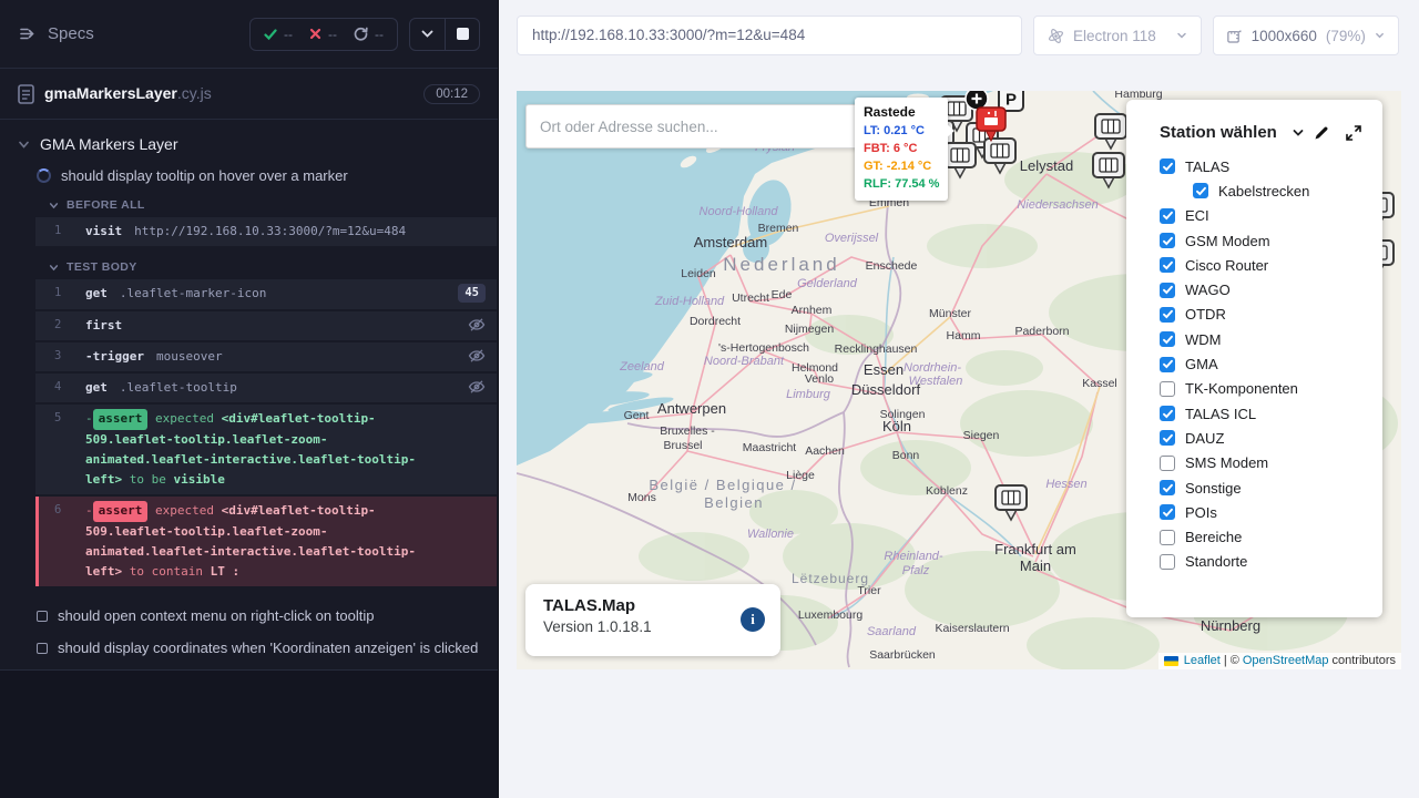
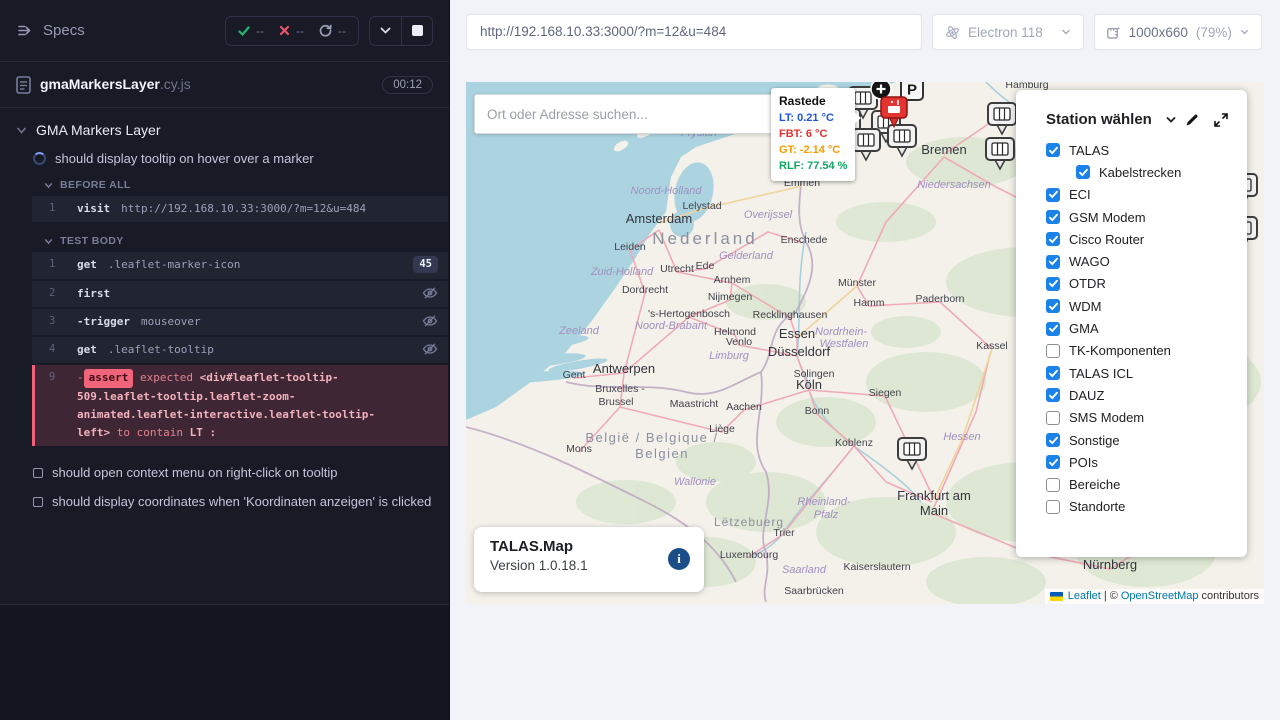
  Specs
  --
  --
  --
  gmaMarkersLayer.cy.js
  00:12
  GMA Markers Layer
  should display tooltip on hover over a marker
  BEFORE ALL
  1
  visit http://192.168.10.33:3000/?m=12&u=484
  TEST BODY
  1
  get .leaflet-marker-icon
  45
  2
  first
  3
  -trigger mouseover
  4
  get .leaflet-tooltip
- 5
- - assert expected <div#leaflet-tooltip-509.leaflet-tooltip.leaflet-zoom-animated.leaflet-interactive.leaflet-tooltip-left> to be visible
- 6
+ 9
  - assert expected <div#leaflet-tooltip-509.leaflet-tooltip.leaflet-zoom-animated.leaflet-interactive.leaflet-tooltip-left> to contain LT :
  should open context menu on right-click on tooltip
  should display coordinates when 'Koordinaten anzeigen' is clicked
  http://192.168.10.33:3000/?m=12&u=484
  Electron 118
  1000x660
  (79%)
  Nederland
  België / Belgique /
  Belgien
  Lëtzebuerg
  Noord-Holland
  Overijssel
  Gelderland
  Zuid-Holland
  Zeeland
  Noord-Brabant
  Limburg
  Niedersachsen
  Nordrhein-
  Westfalen
  Wallonie
  Rheinland-
  Pfalz
  Hessen
  Saarland
  Amsterdam
  Antwerpen
  Köln
  Düsseldorf
  Essen
- Lelystad
+ Bremen
  Hamburg
  Frankfurt am
  Main
  Nürnberg
  Bruxelles -
  Brussel
  Luxembourg
- Bremen
+ Lelystad
  Enschede
  Leiden
  Utrecht
  Ede
  Arnhem
  Dordrecht
  Nijmegen
  's-Hertogenbosch
  Recklinghausen
  Helmond
  Venlo
  Gent
  Solingen
  Münster
  Hamm
  Paderborn
  Kassel
  Siegen
  Maastricht
  Aachen
  Bonn
  Liège
  Mons
  Koblenz
  Trier
  Kaiserslautern
  Saarbrücken
  Emmen
  P
  Ort oder Adresse suchen...
  Rastede
  LT: 0.21 °C
  FBT: 6 °C
  GT: -2.14 °C
  RLF: 77.54 %
  Station wählen
  TALAS
  Kabelstrecken
  ECI
  GSM Modem
  Cisco Router
  WAGO
  OTDR
  WDM
  GMA
  TK-Komponenten
  TALAS ICL
  DAUZ
  SMS Modem
  Sonstige
  POIs
  Bereiche
  Standorte
  TALAS.Map
  Version 1.0.18.1
  i
  Leaflet
  | ©
  OpenStreetMap
  contributors
